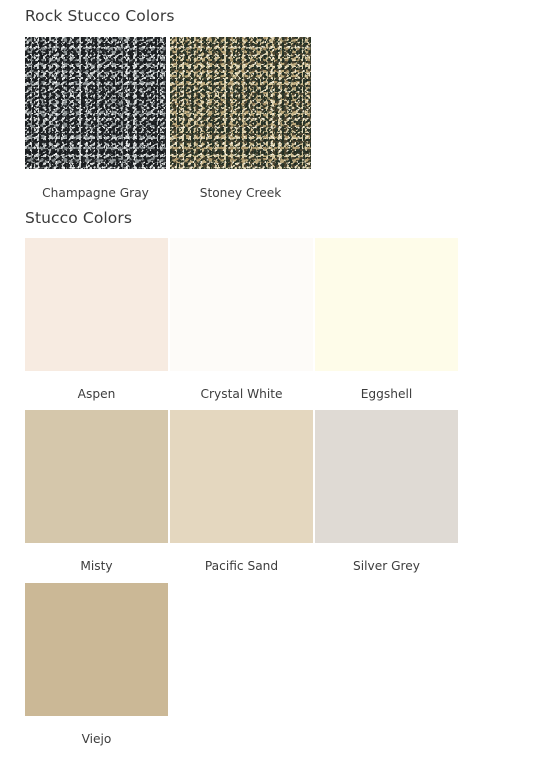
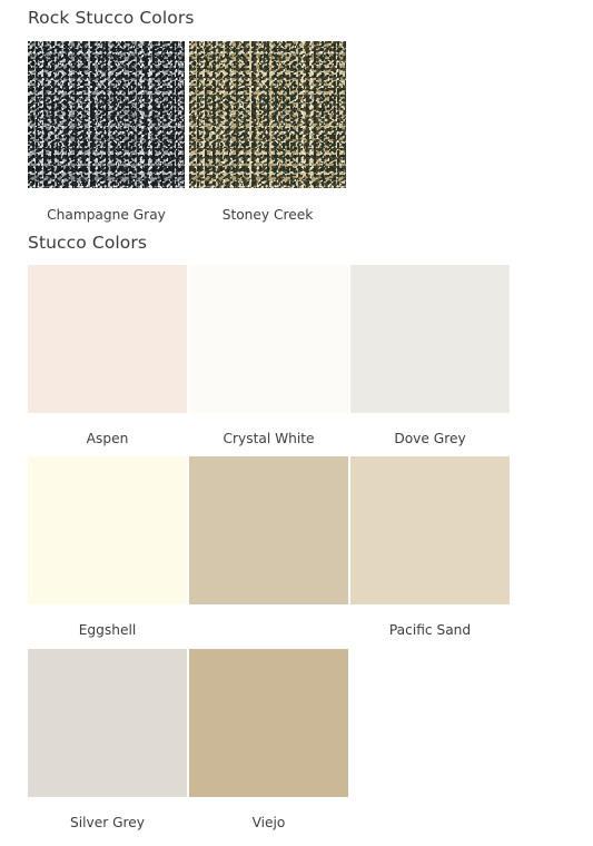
  Rock Stucco Colors
  Champagne Gray
  Stoney Creek
  Stucco Colors
  Aspen
  Crystal White
+ Dove Grey
  Eggshell
- Misty
  Pacific Sand
  Silver Grey
  Viejo
